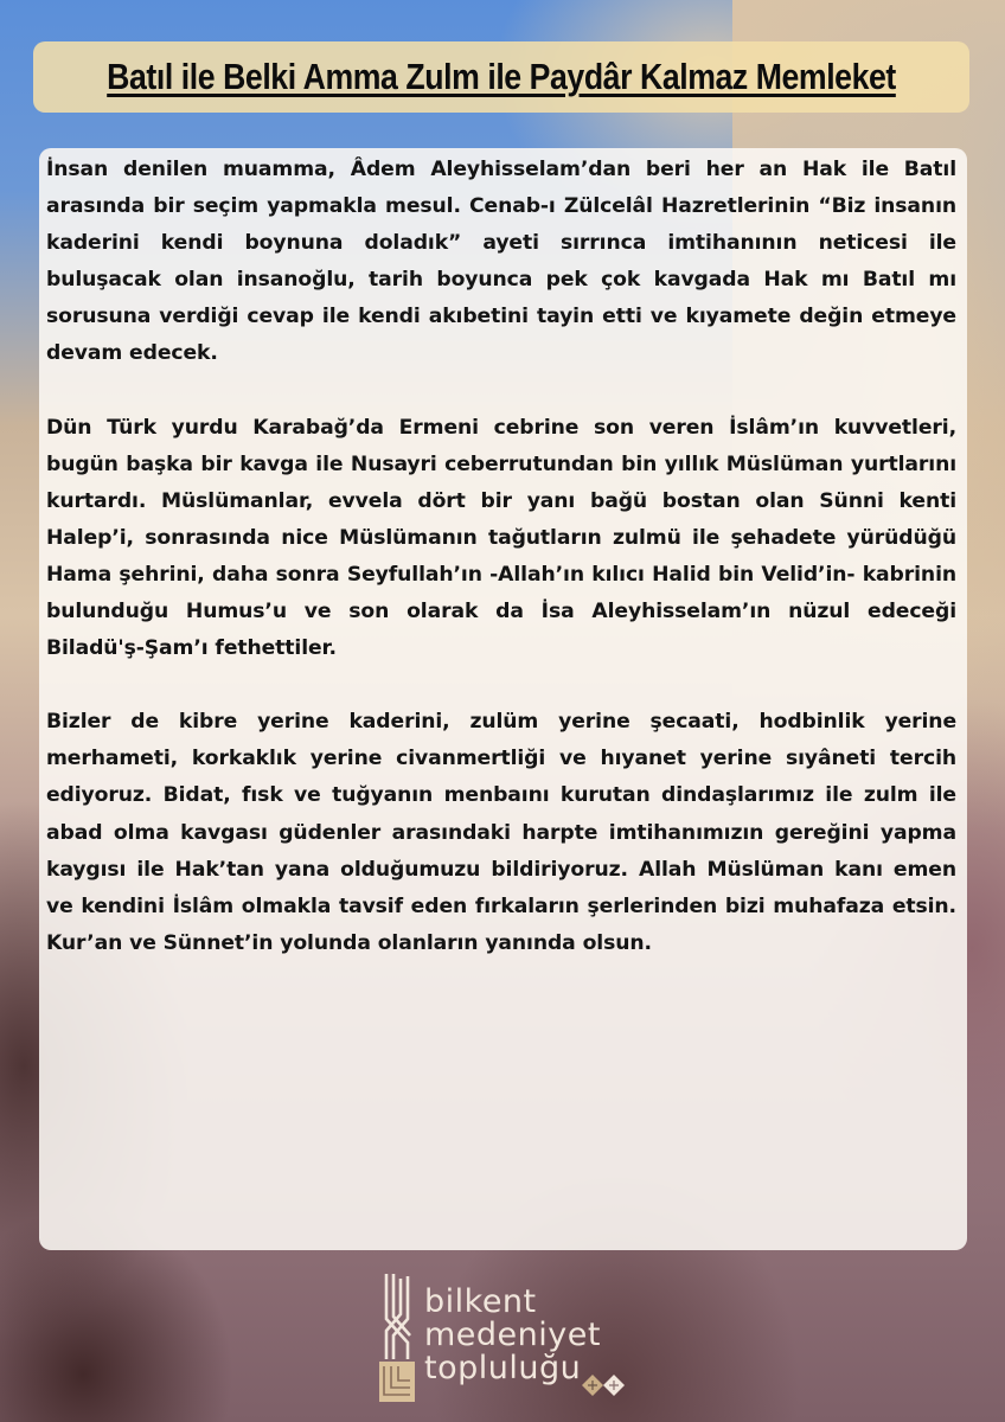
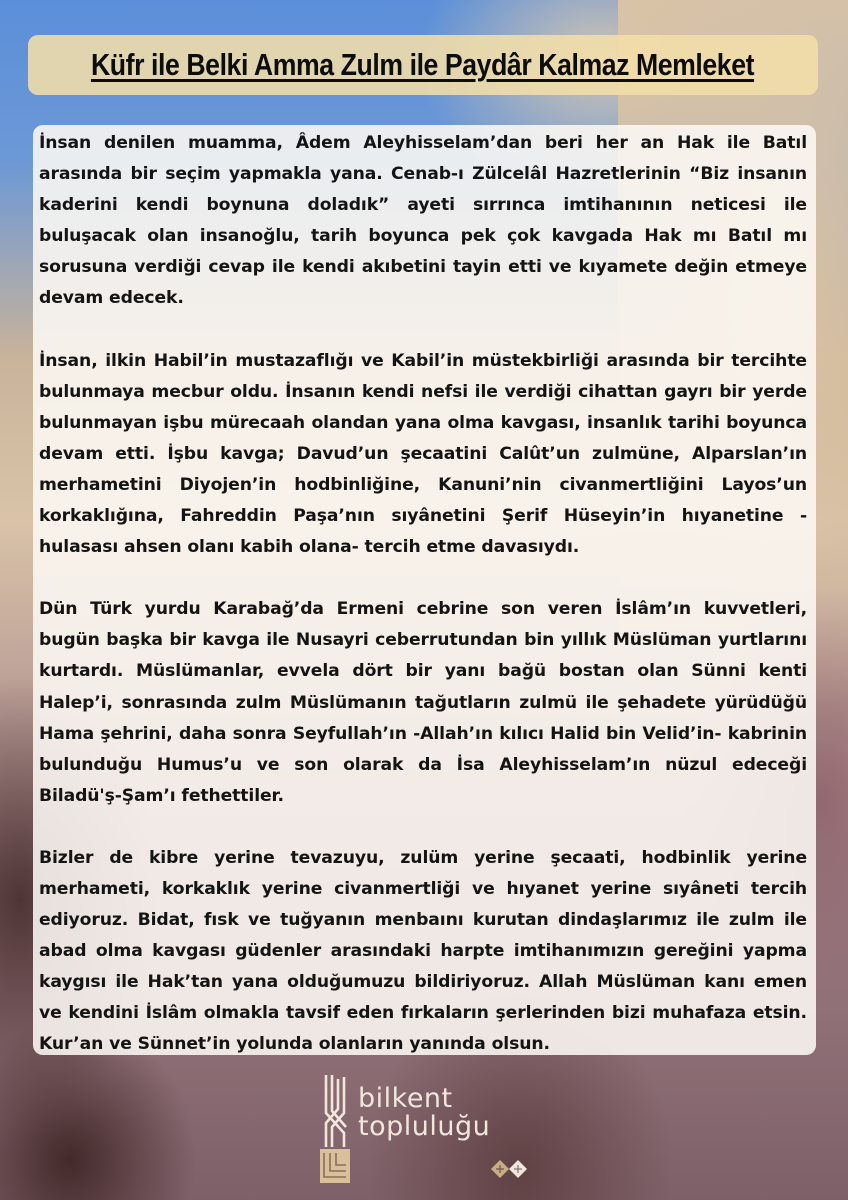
- Batıl ile Belki Amma Zulm ile Paydâr Kalmaz Memleket
+ Küfr ile Belki Amma Zulm ile Paydâr Kalmaz Memleket
- İnsan denilen muamma, Âdem Aleyhisselam’dan beri her an Hak ile Batıl arasında bir seçim yapmakla mesul. Cenab-ı Zülcelâl Hazretlerinin “Biz insanın kaderini kendi boynuna doladık” ayeti sırrınca imtihanının neticesi ile buluşacak olan insanoğlu, tarih boyunca pek çok kavgada Hak mı Batıl mı sorusuna verdiği cevap ile kendi akıbetini tayin etti ve kıyamete değin etmeye devam edecek.
+ İnsan denilen muamma, Âdem Aleyhisselam’dan beri her an Hak ile Batıl arasında bir seçim yapmakla yana. Cenab-ı Zülcelâl Hazretlerinin “Biz insanın kaderini kendi boynuna doladık” ayeti sırrınca imtihanının neticesi ile buluşacak olan insanoğlu, tarih boyunca pek çok kavgada Hak mı Batıl mı sorusuna verdiği cevap ile kendi akıbetini tayin etti ve kıyamete değin etmeye devam edecek.
+ İnsan, ilkin Habil’in mustazaflığı ve Kabil’in müstekbirliği arasında bir tercihte bulunmaya mecbur oldu. İnsanın kendi nefsi ile verdiği cihattan gayrı bir yerde bulunmayan işbu mürecaah olandan yana olma kavgası, insanlık tarihi boyunca devam etti. İşbu kavga; Davud’un şecaatini Calût’un zulmüne, Alparslan’ın merhametini Diyojen’in hodbinliğine, Kanuni’nin civanmertliğini Layos’un korkaklığına, Fahreddin Paşa’nın sıyânetini Şerif Hüseyin’in hıyanetine -hulasası ahsen olanı kabih olana- tercih etme davasıydı.
- Dün Türk yurdu Karabağ’da Ermeni cebrine son veren İslâm’ın kuvvetleri, bugün başka bir kavga ile Nusayri ceberrutundan bin yıllık Müslüman yurtlarını kurtardı. Müslümanlar, evvela dört bir yanı bağü bostan olan Sünni kenti Halep’i, sonrasında nice Müslümanın tağutların zulmü ile şehadete yürüdüğü Hama şehrini, daha sonra Seyfullah’ın -Allah’ın kılıcı Halid bin Velid’in- kabrinin bulunduğu Humus’u ve son olarak da İsa Aleyhisselam’ın nüzul edeceği Biladü'ş-Şam’ı fethettiler.
+ Dün Türk yurdu Karabağ’da Ermeni cebrine son veren İslâm’ın kuvvetleri, bugün başka bir kavga ile Nusayri ceberrutundan bin yıllık Müslüman yurtlarını kurtardı. Müslümanlar, evvela dört bir yanı bağü bostan olan Sünni kenti Halep’i, sonrasında zulm Müslümanın tağutların zulmü ile şehadete yürüdüğü Hama şehrini, daha sonra Seyfullah’ın -Allah’ın kılıcı Halid bin Velid’in- kabrinin bulunduğu Humus’u ve son olarak da İsa Aleyhisselam’ın nüzul edeceği Biladü'ş-Şam’ı fethettiler.
- Bizler de kibre yerine kaderini, zulüm yerine şecaati, hodbinlik yerine merhameti, korkaklık yerine civanmertliği ve hıyanet yerine sıyâneti tercih ediyoruz. Bidat, fısk ve tuğyanın menbaını kurutan dindaşlarımız ile zulm ile abad olma kavgası güdenler arasındaki harpte imtihanımızın gereğini yapma kaygısı ile Hak’tan yana olduğumuzu bildiriyoruz. Allah Müslüman kanı emen ve kendini İslâm olmakla tavsif eden fırkaların şerlerinden bizi muhafaza etsin. Kur’an ve Sünnet’in yolunda olanların yanında olsun.
+ Bizler de kibre yerine tevazuyu, zulüm yerine şecaati, hodbinlik yerine merhameti, korkaklık yerine civanmertliği ve hıyanet yerine sıyâneti tercih ediyoruz. Bidat, fısk ve tuğyanın menbaını kurutan dindaşlarımız ile zulm ile abad olma kavgası güdenler arasındaki harpte imtihanımızın gereğini yapma kaygısı ile Hak’tan yana olduğumuzu bildiriyoruz. Allah Müslüman kanı emen ve kendini İslâm olmakla tavsif eden fırkaların şerlerinden bizi muhafaza etsin. Kur’an ve Sünnet’in yolunda olanların yanında olsun.
  bilkent
- medeniyet
  topluluğu
